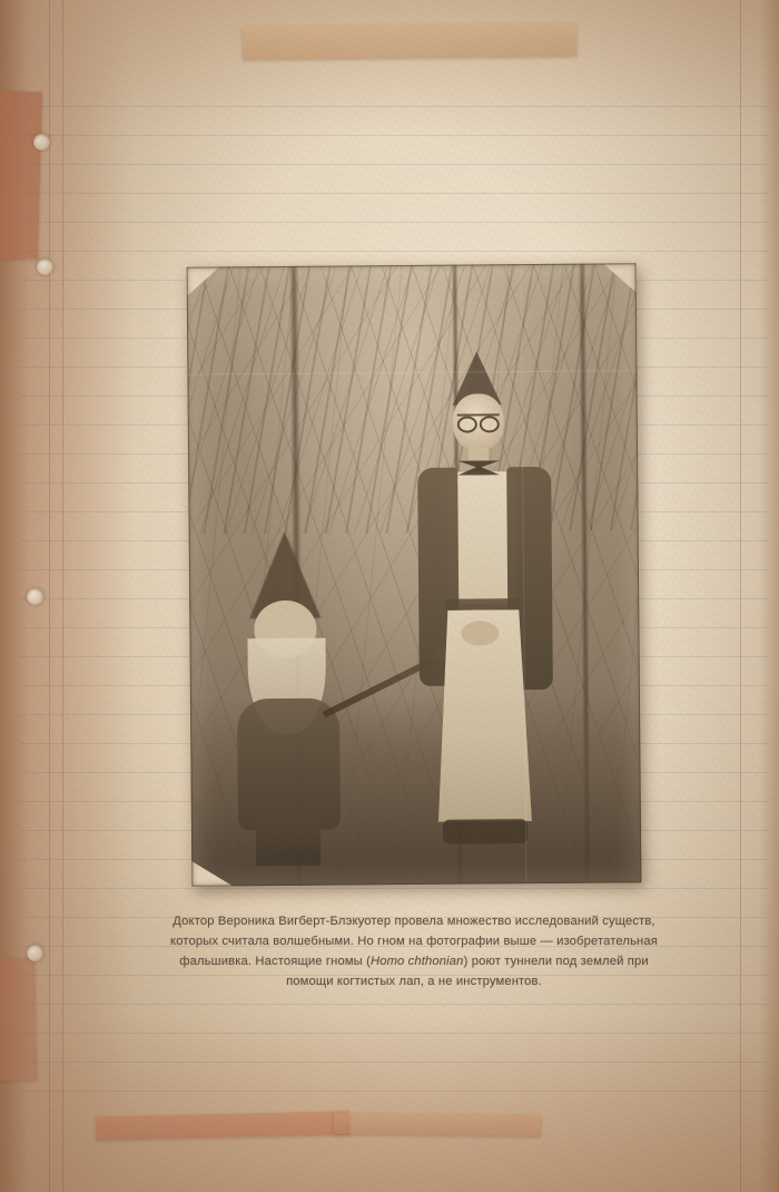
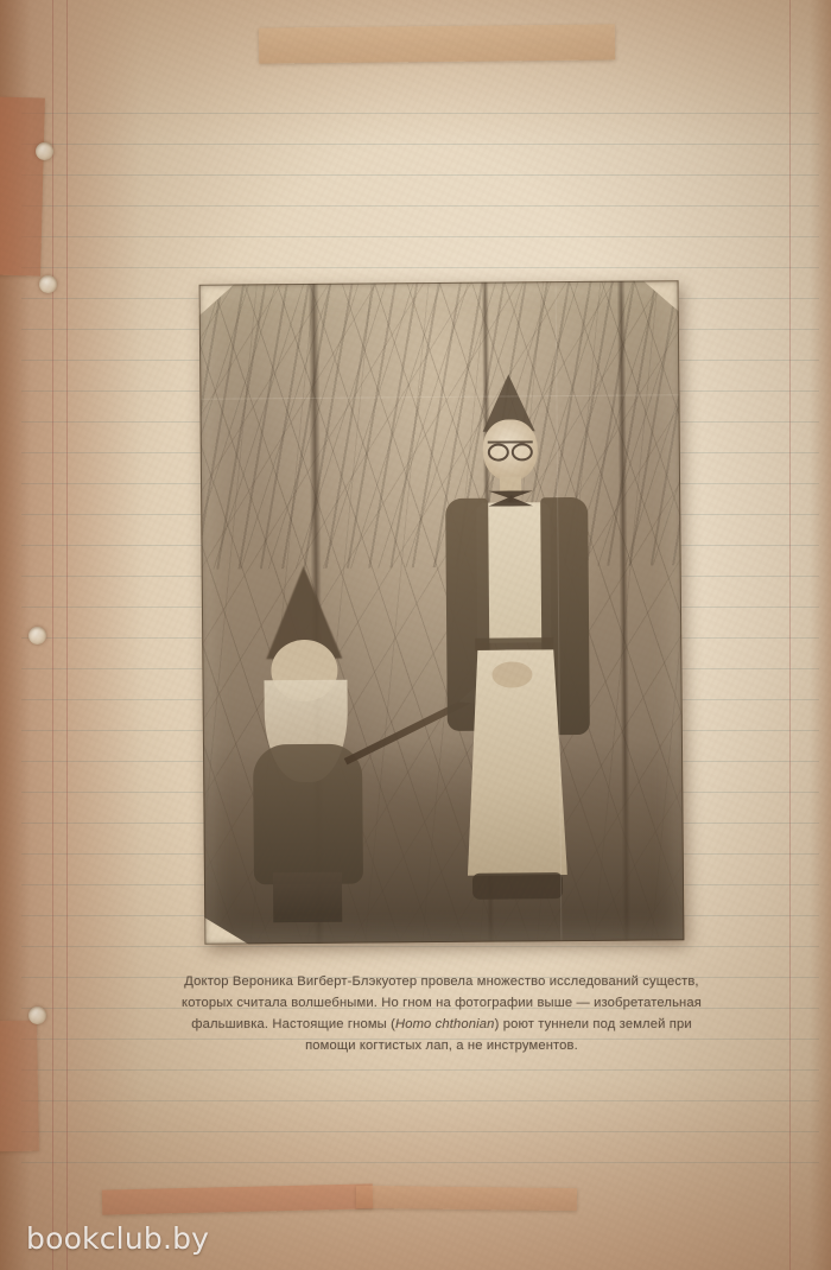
+ bookclub.by
